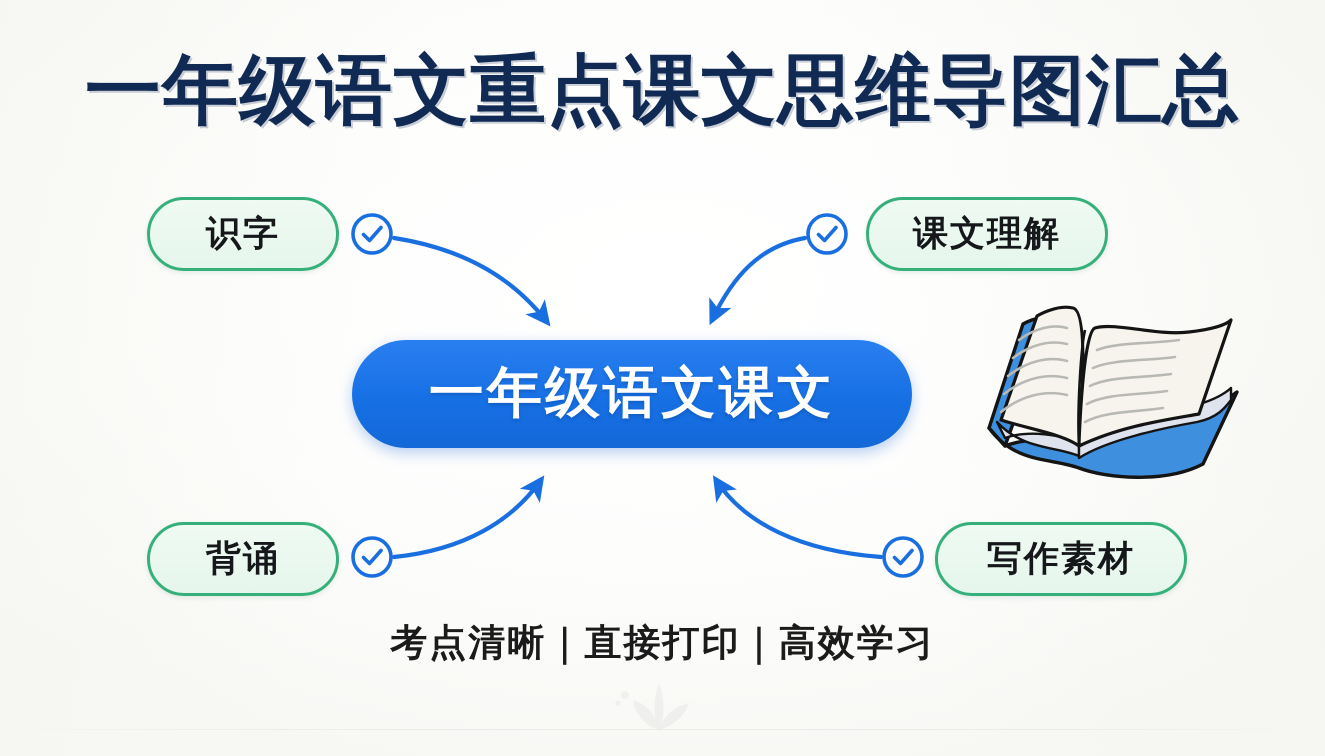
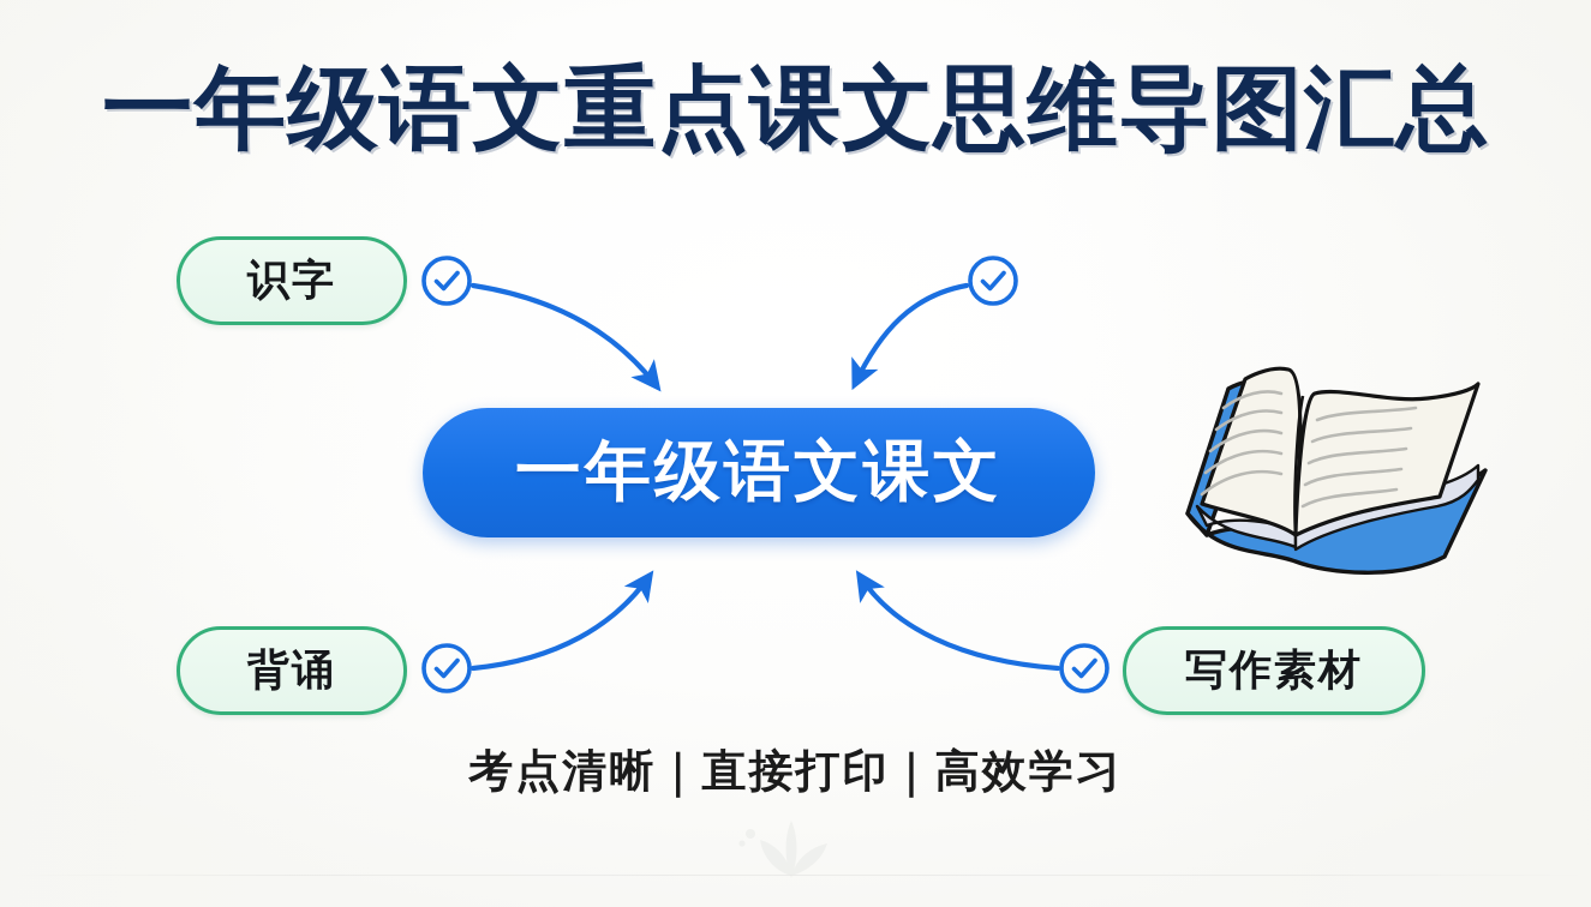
  一年级语文重点课文思维导图汇总
  识字
- 课文理解
  背诵
  写作素材
  一年级语文课文
  考点清晰｜直接打印｜高效学习
